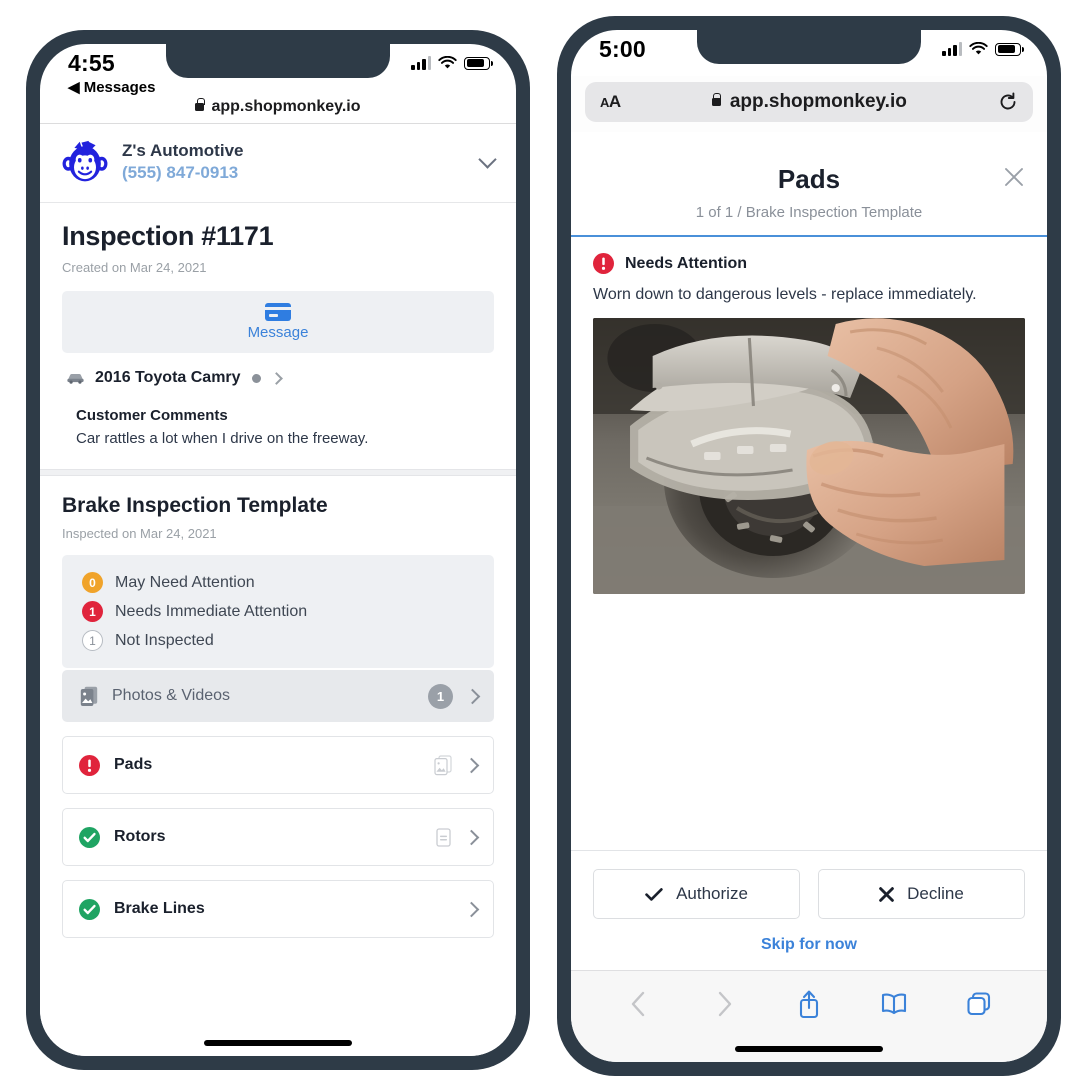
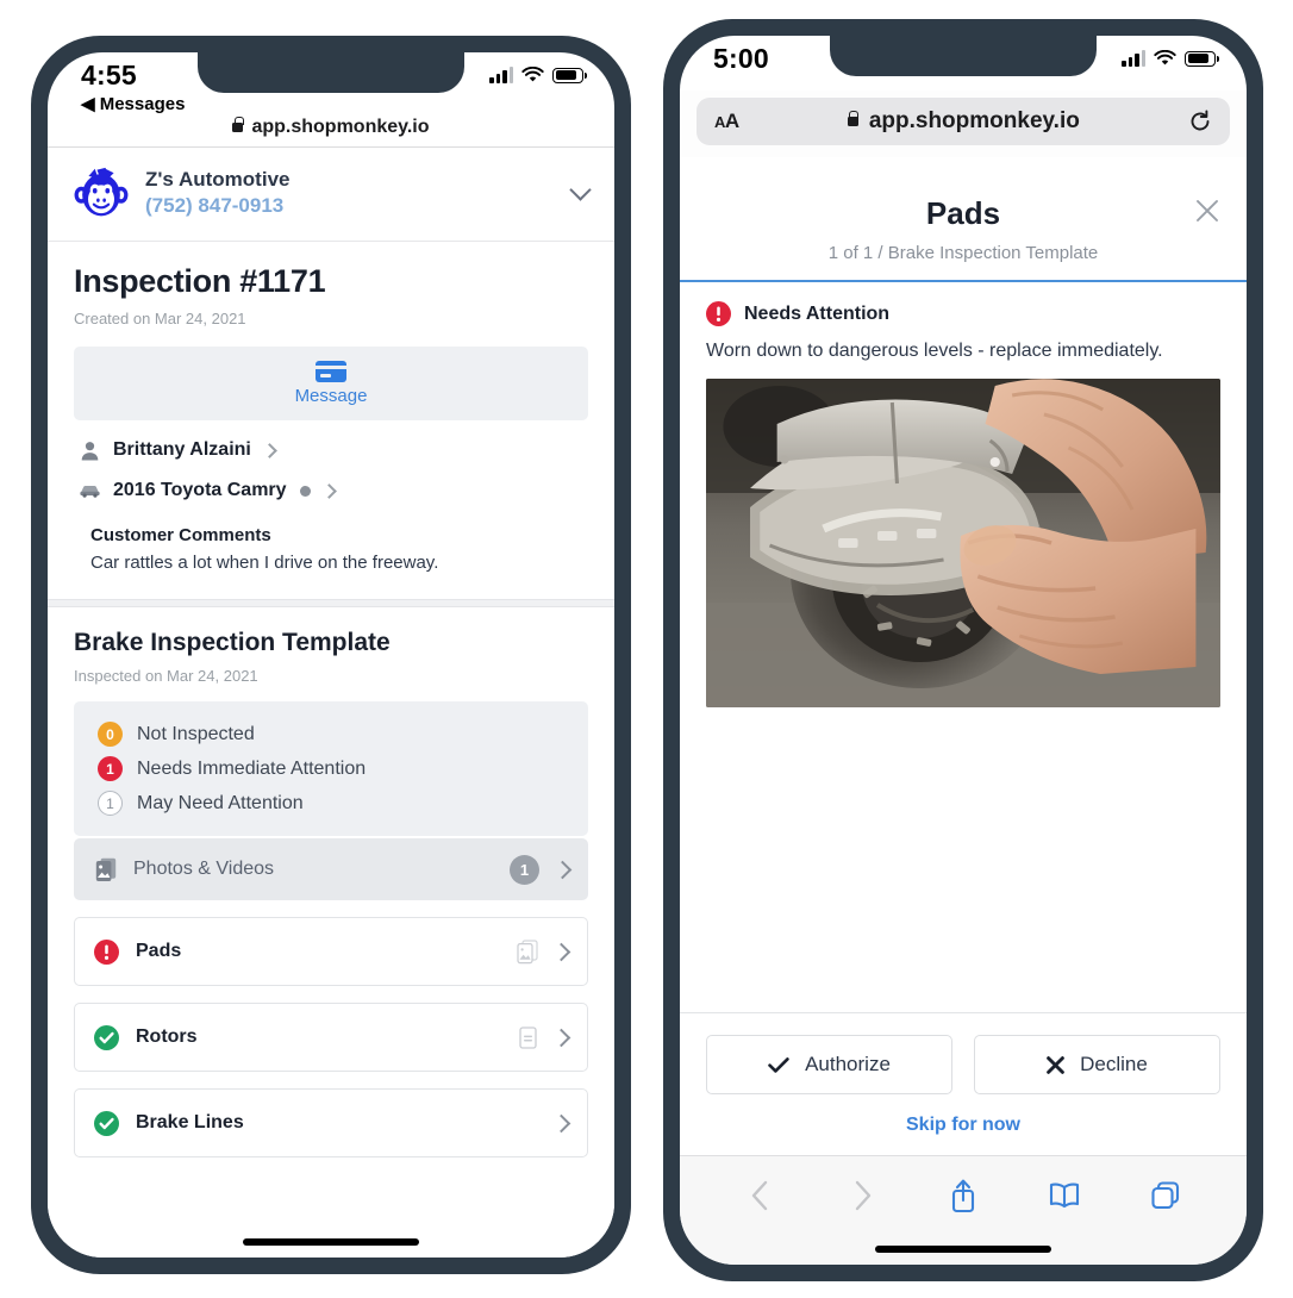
  4:55
  ◀ Messages
  app.shopmonkey.io
  Z's Automotive
- (555) 847-0913
+ (752) 847-0913
  Inspection #1171
  Created on Mar 24, 2021
  Message
+ Brittany Alzaini
  2016 Toyota Camry
  Customer Comments
  Car rattles a lot when I drive on the freeway.
  Brake Inspection Template
  Inspected on Mar 24, 2021
  0
- May Need Attention
+ Not Inspected
  1
  Needs Immediate Attention
  1
- Not Inspected
+ May Need Attention
  Photos & Videos
  1
  Pads
  Rotors
  Brake Lines
  5:00
  AA
  app.shopmonkey.io
  Pads
  1 of 1 / Brake Inspection Template
  Needs Attention
  Worn down to dangerous levels - replace immediately.
  Authorize
  Decline
  Skip for now
